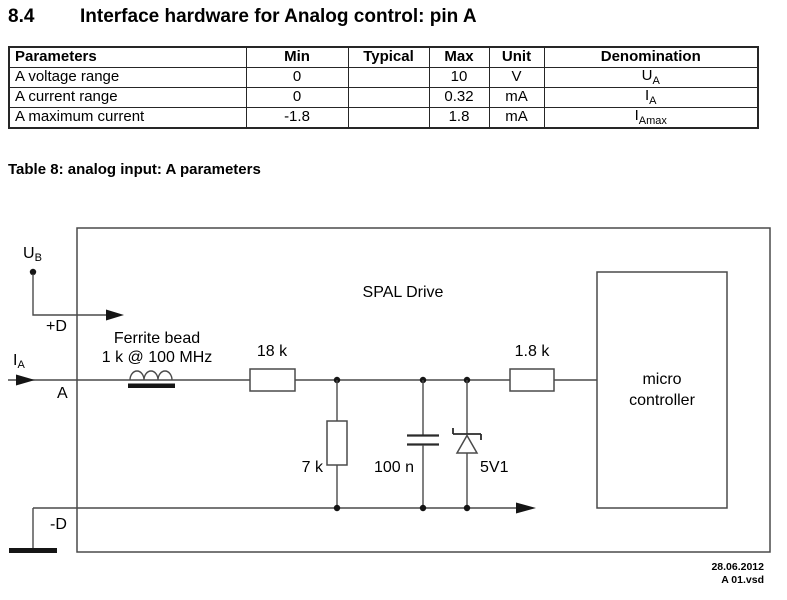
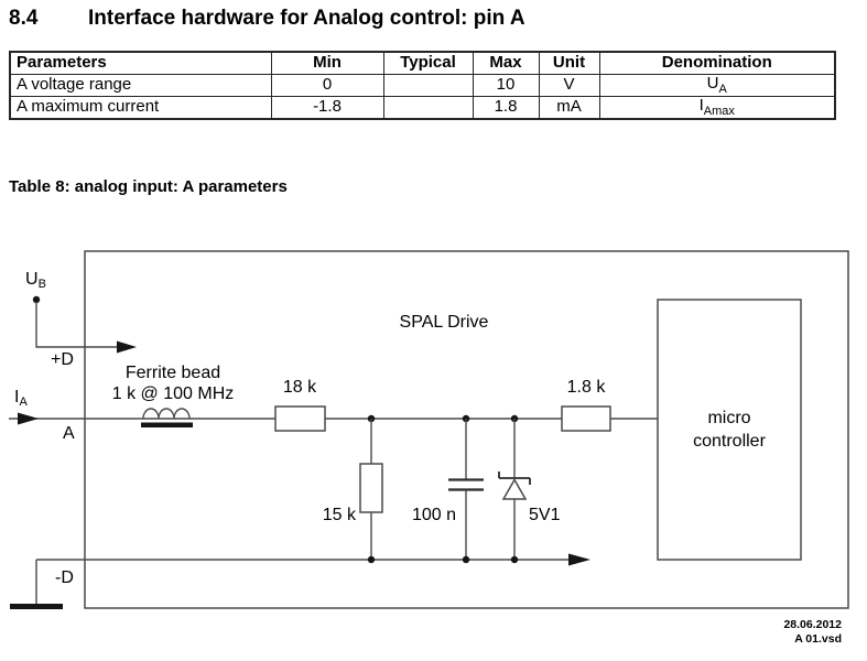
  8.4 Interface hardware for Analog control: pin A
  Parameters	Min	Typical	Max	Unit	Denomination
  A voltage range	0		10	V	UA
- A current range	0		0.32	mA	IA
  A maximum current	-1.8		1.8	mA	IAmax
  Table 8: analog input: A parameters
  UB
  IA
  +D
  A
  -D
  SPAL Drive
  Ferrite bead
  1 k @ 100 MHz
  18 k
  1.8 k
- 7 k
+ 15 k
  100 n
  5V1
  micro
  controller
  28.06.2012
  A 01.vsd
